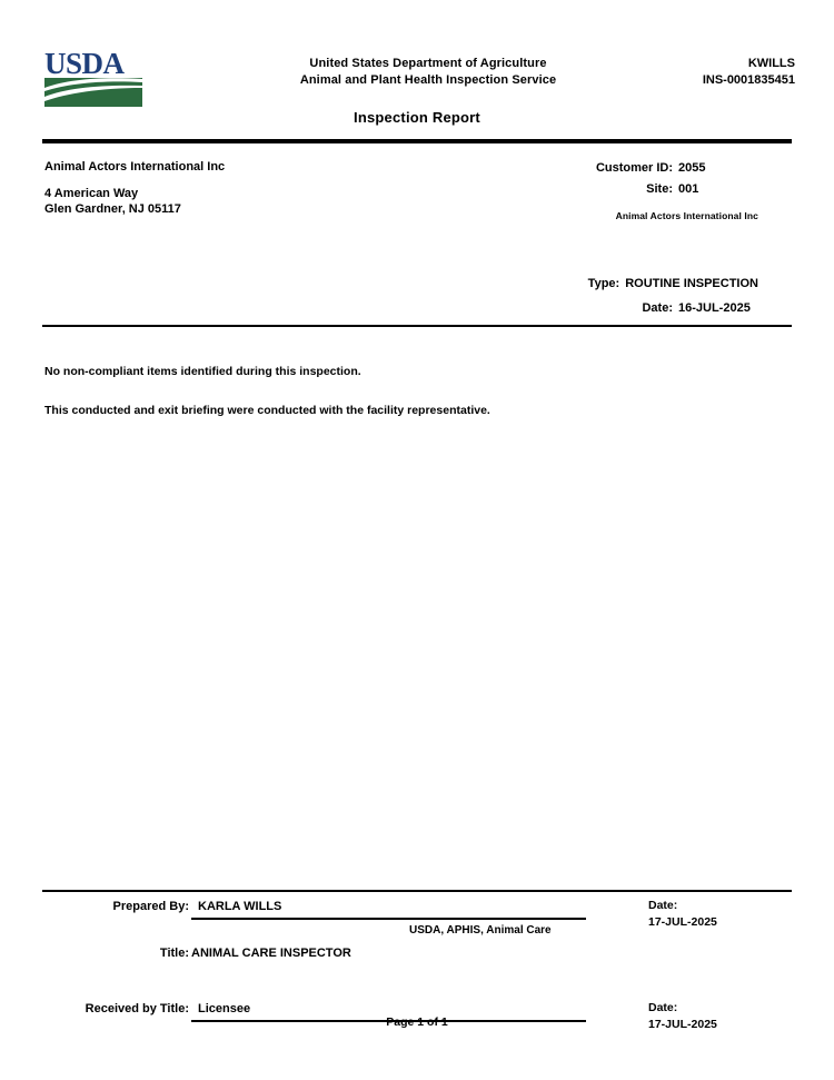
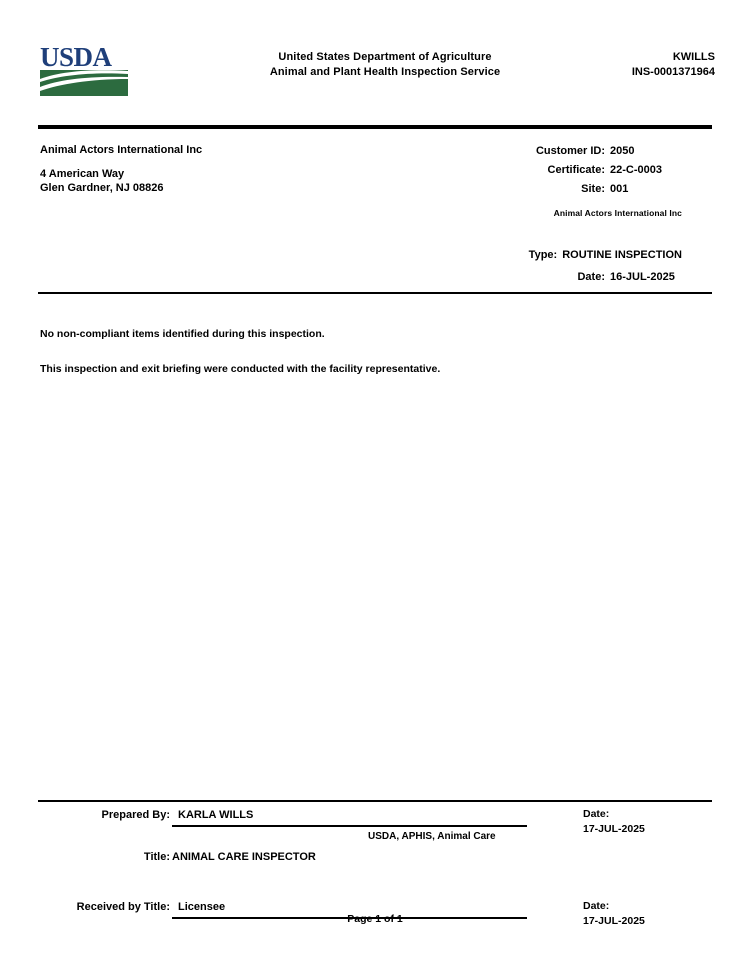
  USDA
  United States Department of Agriculture
  Animal and Plant Health Inspection Service
  KWILLS
- INS-0001835451
+ INS-0001371964
- Inspection Report
  Animal Actors International Inc
  4 American Way
- Glen Gardner, NJ 05117
+ Glen Gardner, NJ 08826
  Customer ID:
- 2055
+ 2050
+ Certificate:
+ 22-C-0003
  Site:
  001
  Animal Actors International Inc
  Type:
  ROUTINE INSPECTION
  Date:
  16-JUL-2025
  No non-compliant items identified during this inspection.
- This conducted and exit briefing were conducted with the facility representative.
+ This inspection and exit briefing were conducted with the facility representative.
  Prepared By:
  KARLA WILLS
  Date:
  17-JUL-2025
  USDA, APHIS, Animal Care
  Title:
  ANIMAL CARE INSPECTOR
  Received by Title:
  Licensee
  Date:
  17-JUL-2025
  Page 1 of 1
